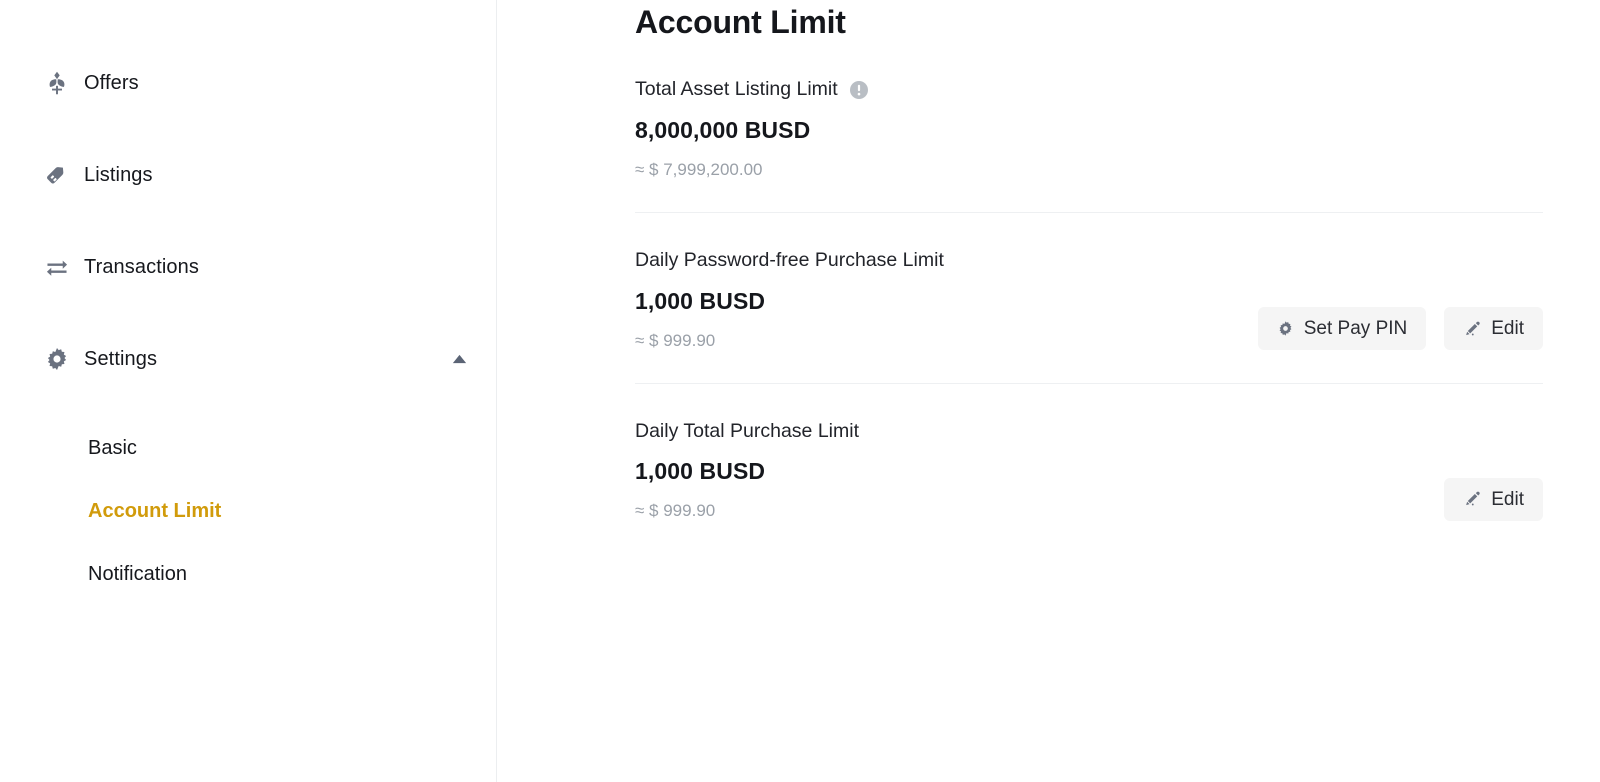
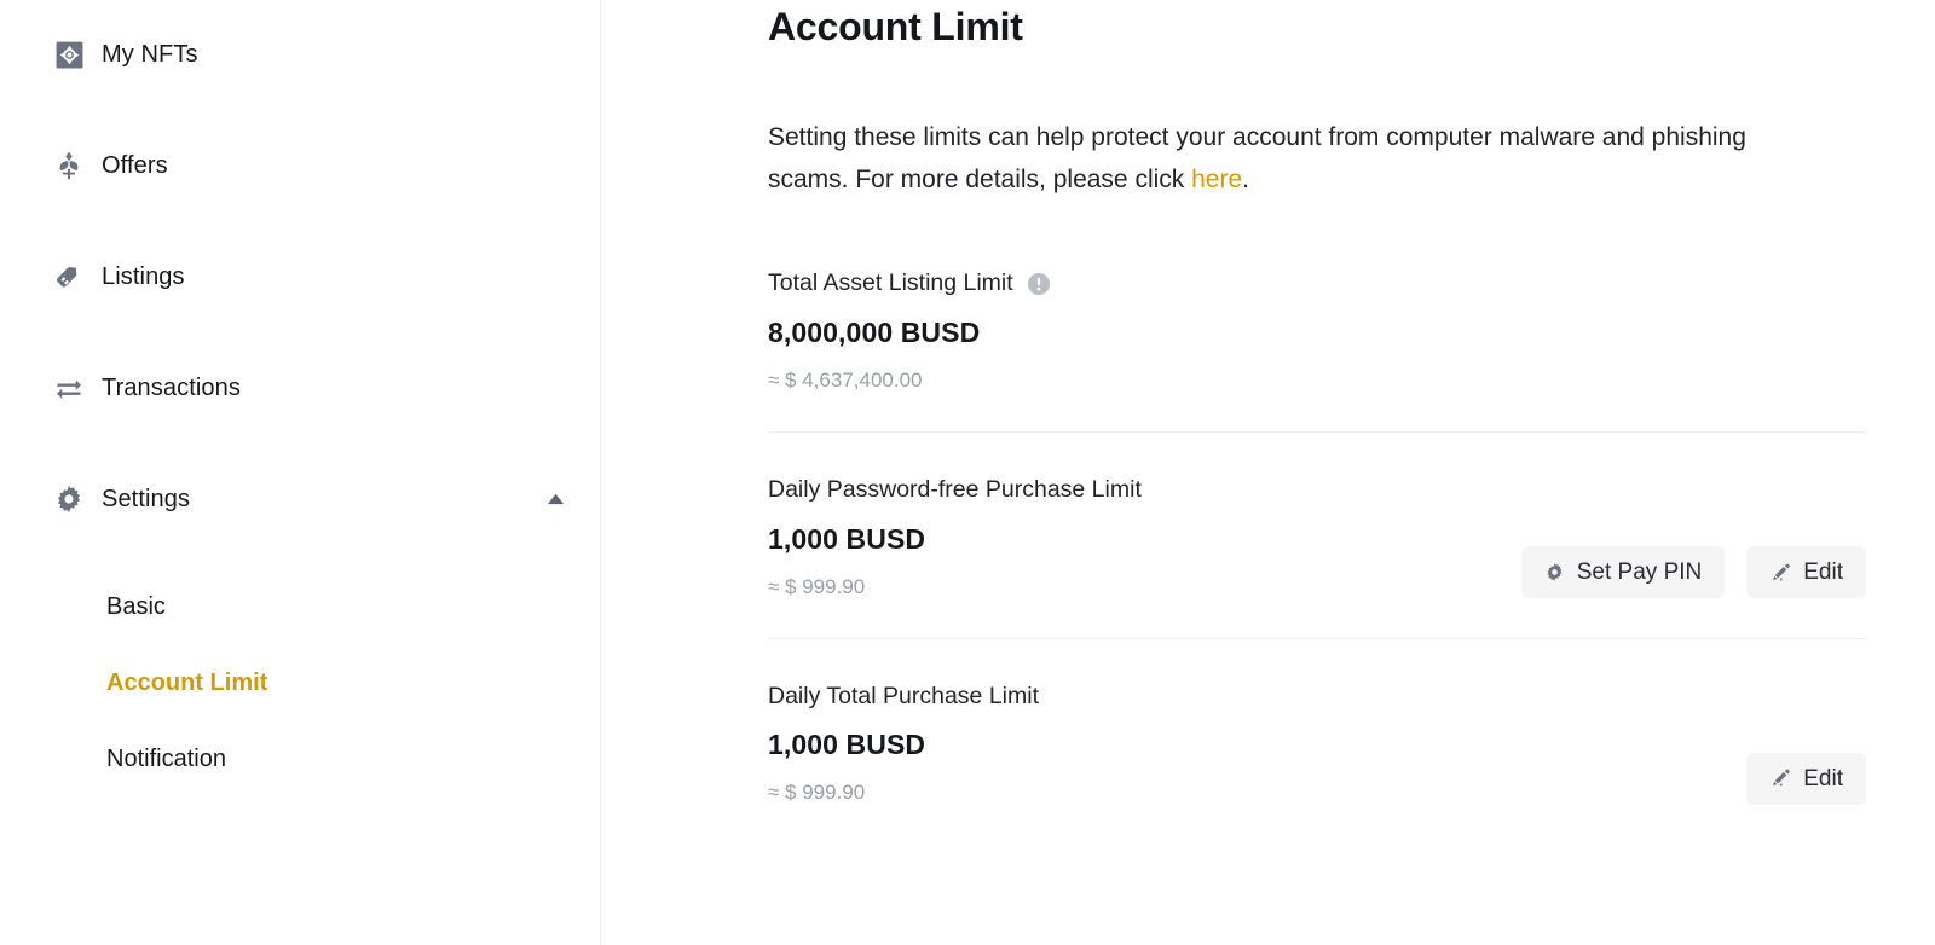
+ My NFTs
  Offers
  Listings
  Transactions
  Settings
  Basic
  Account Limit
  Notification
  Account Limit
+ Setting these limits can help protect your account from computer malware and phishing scams. For more details, please click here.
  Total Asset Listing Limit
  8,000,000 BUSD
- ≈ $ 7,999,200.00
+ ≈ $ 4,637,400.00
  Daily Password-free Purchase Limit
  1,000 BUSD
  ≈ $ 999.90
  Set Pay PIN
  Edit
  Daily Total Purchase Limit
  1,000 BUSD
  ≈ $ 999.90
  Edit
